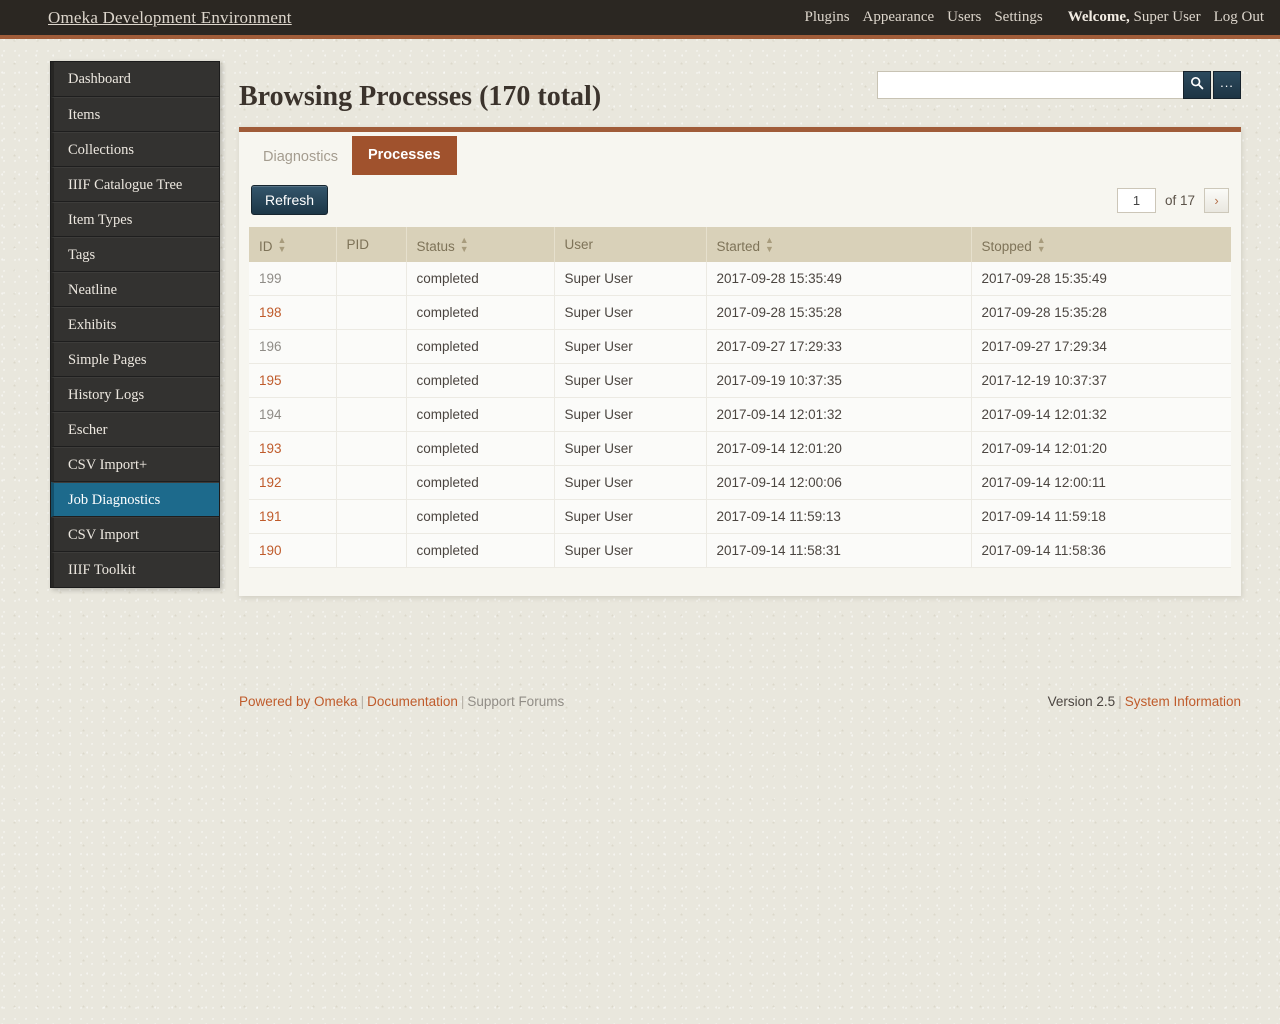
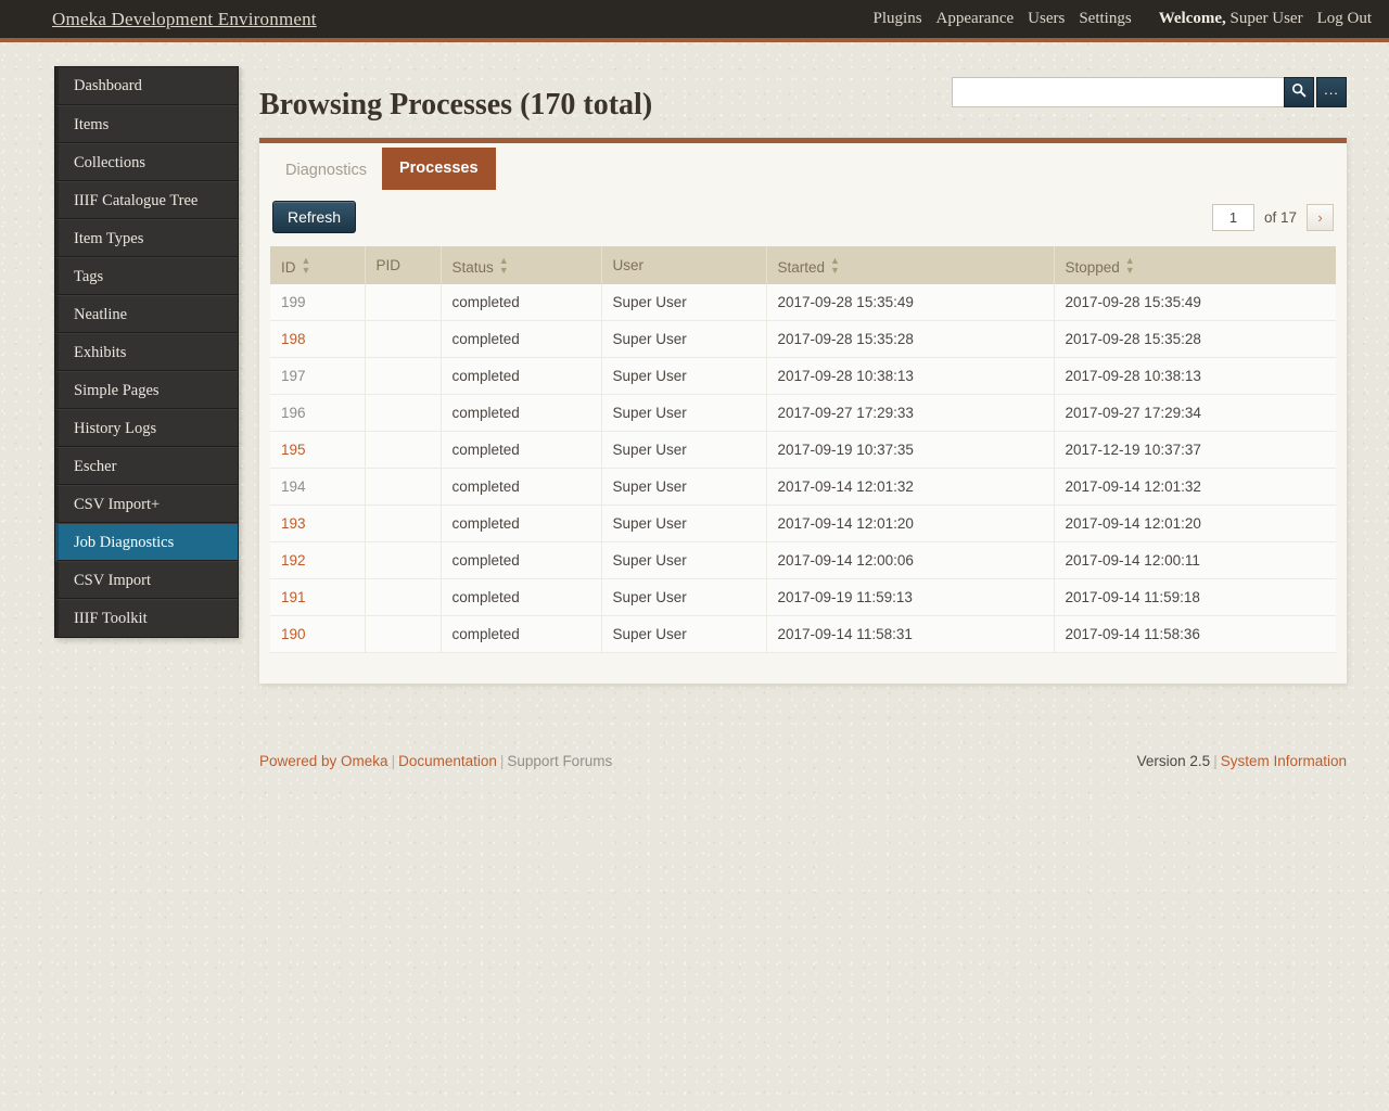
  Omeka Development Environment
  Plugins
  Appearance
  Users
  Settings
  Welcome, Super User
  Log Out
  Dashboard
  Items
  Collections
  IIIF Catalogue Tree
  Item Types
  Tags
  Neatline
  Exhibits
  Simple Pages
  History Logs
  Escher
  CSV Import+
  Job Diagnostics
  CSV Import
  IIIF Toolkit
  Browsing Processes (170 total)
  ...
  Diagnostics
  Processes
  Refresh
  1
  of 17
  ›
  ID ▲▼	PID	Status ▲▼	User	Started ▲▼	Stopped ▲▼
  199		completed	Super User	2017-09-28 15:35:49	2017-09-28 15:35:49
  198		completed	Super User	2017-09-28 15:35:28	2017-09-28 15:35:28
+ 197		completed	Super User	2017-09-28 10:38:13	2017-09-28 10:38:13
  196		completed	Super User	2017-09-27 17:29:33	2017-09-27 17:29:34
  195		completed	Super User	2017-09-19 10:37:35	2017-12-19 10:37:37
  194		completed	Super User	2017-09-14 12:01:32	2017-09-14 12:01:32
  193		completed	Super User	2017-09-14 12:01:20	2017-09-14 12:01:20
  192		completed	Super User	2017-09-14 12:00:06	2017-09-14 12:00:11
- 191		completed	Super User	2017-09-14 11:59:13	2017-09-14 11:59:18
+ 191		completed	Super User	2017-09-19 11:59:13	2017-09-14 11:59:18
  190		completed	Super User	2017-09-14 11:58:31	2017-09-14 11:58:36
  Powered by Omeka | Documentation | Support Forums
  Version 2.5 | System Information
